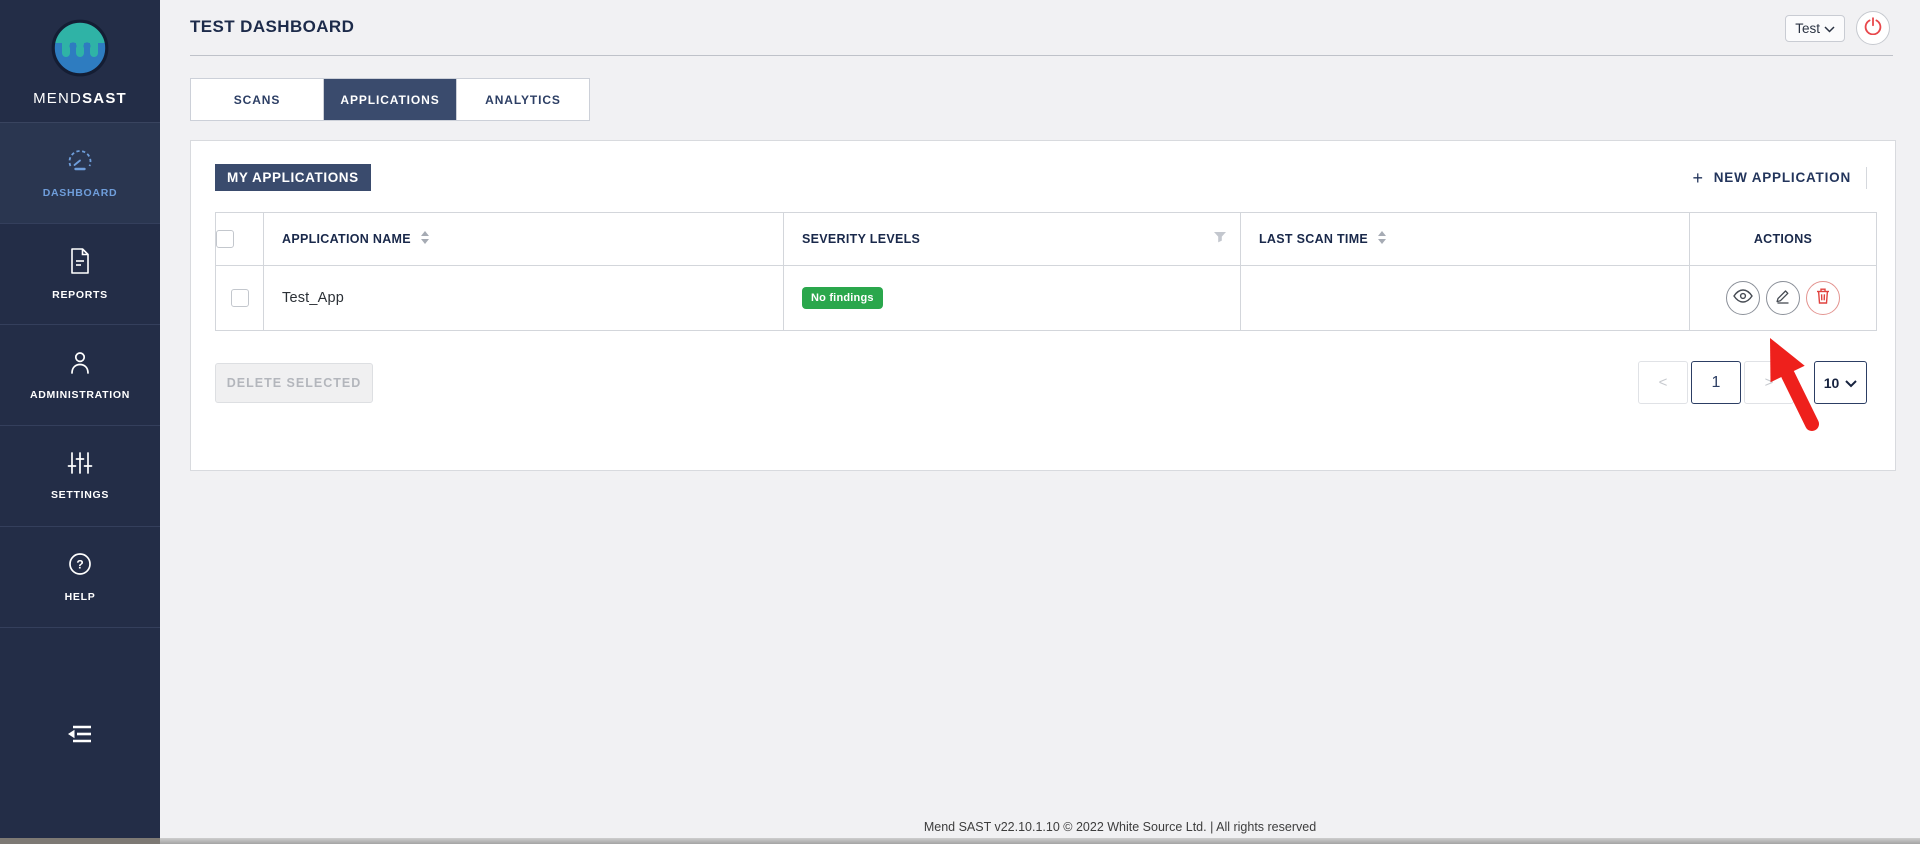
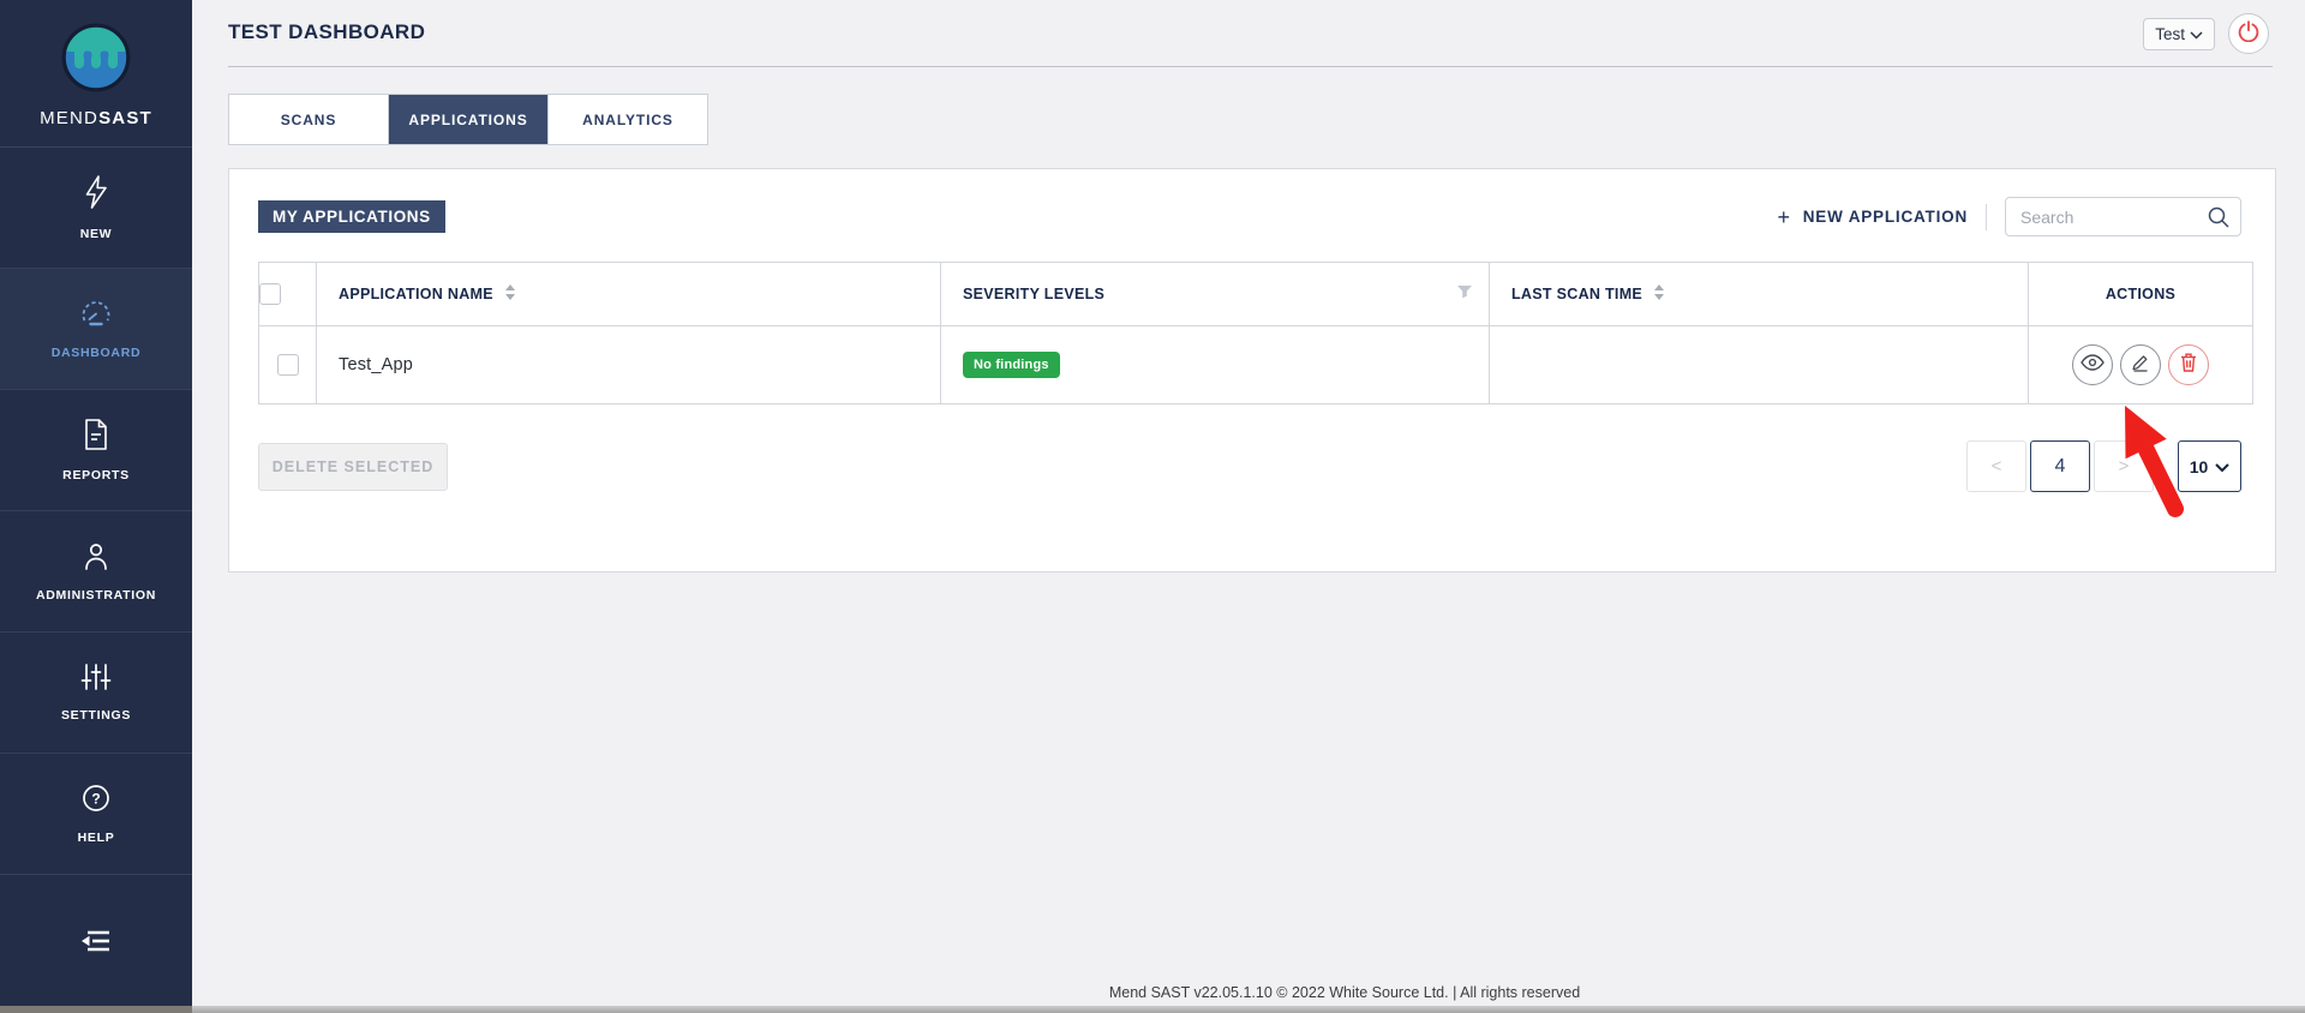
  MENDSAST
+ NEW
  DASHBOARD
  REPORTS
  ADMINISTRATION
  SETTINGS
  ?
  HELP
  TEST DASHBOARD
  Test
  SCANS
  APPLICATIONS
  ANALYTICS
  MY APPLICATIONS
  +
  NEW APPLICATION
+ Search
  	APPLICATION NAME	SEVERITY LEVELS	LAST SCAN TIME	ACTIONS
  	Test_App	No findings
  DELETE SELECTED
  <
- 1
+ 4
  >
  10
- Mend SAST v22.10.1.10 © 2022 White Source Ltd. | All rights reserved
+ Mend SAST v22.05.1.10 © 2022 White Source Ltd. | All rights reserved
